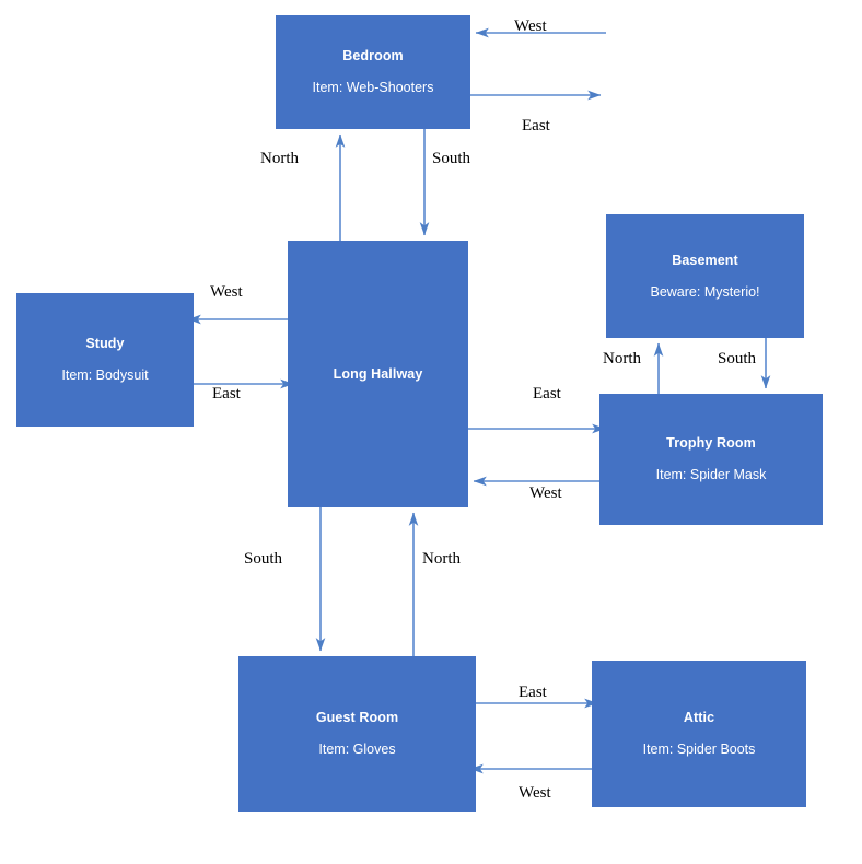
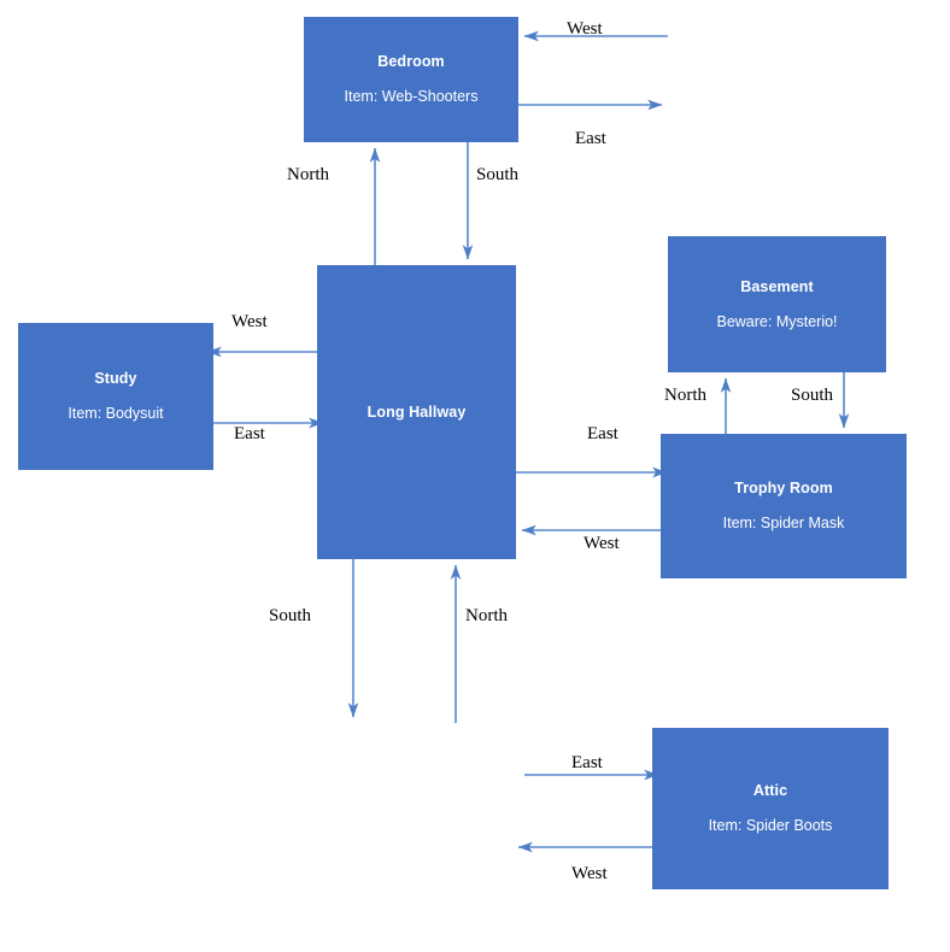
  Bedroom
  Item: Web-Shooters
  Long Hallway
  Study
  Item: Bodysuit
  Basement
  Beware: Mysterio!
  Trophy Room
  Item: Spider Mask
- Guest Room
- Item: Gloves
  Attic
  Item: Spider Boots
  West
  East
  North
  South
  West
  East
  East
  West
  North
  South
  South
  North
  East
  West
